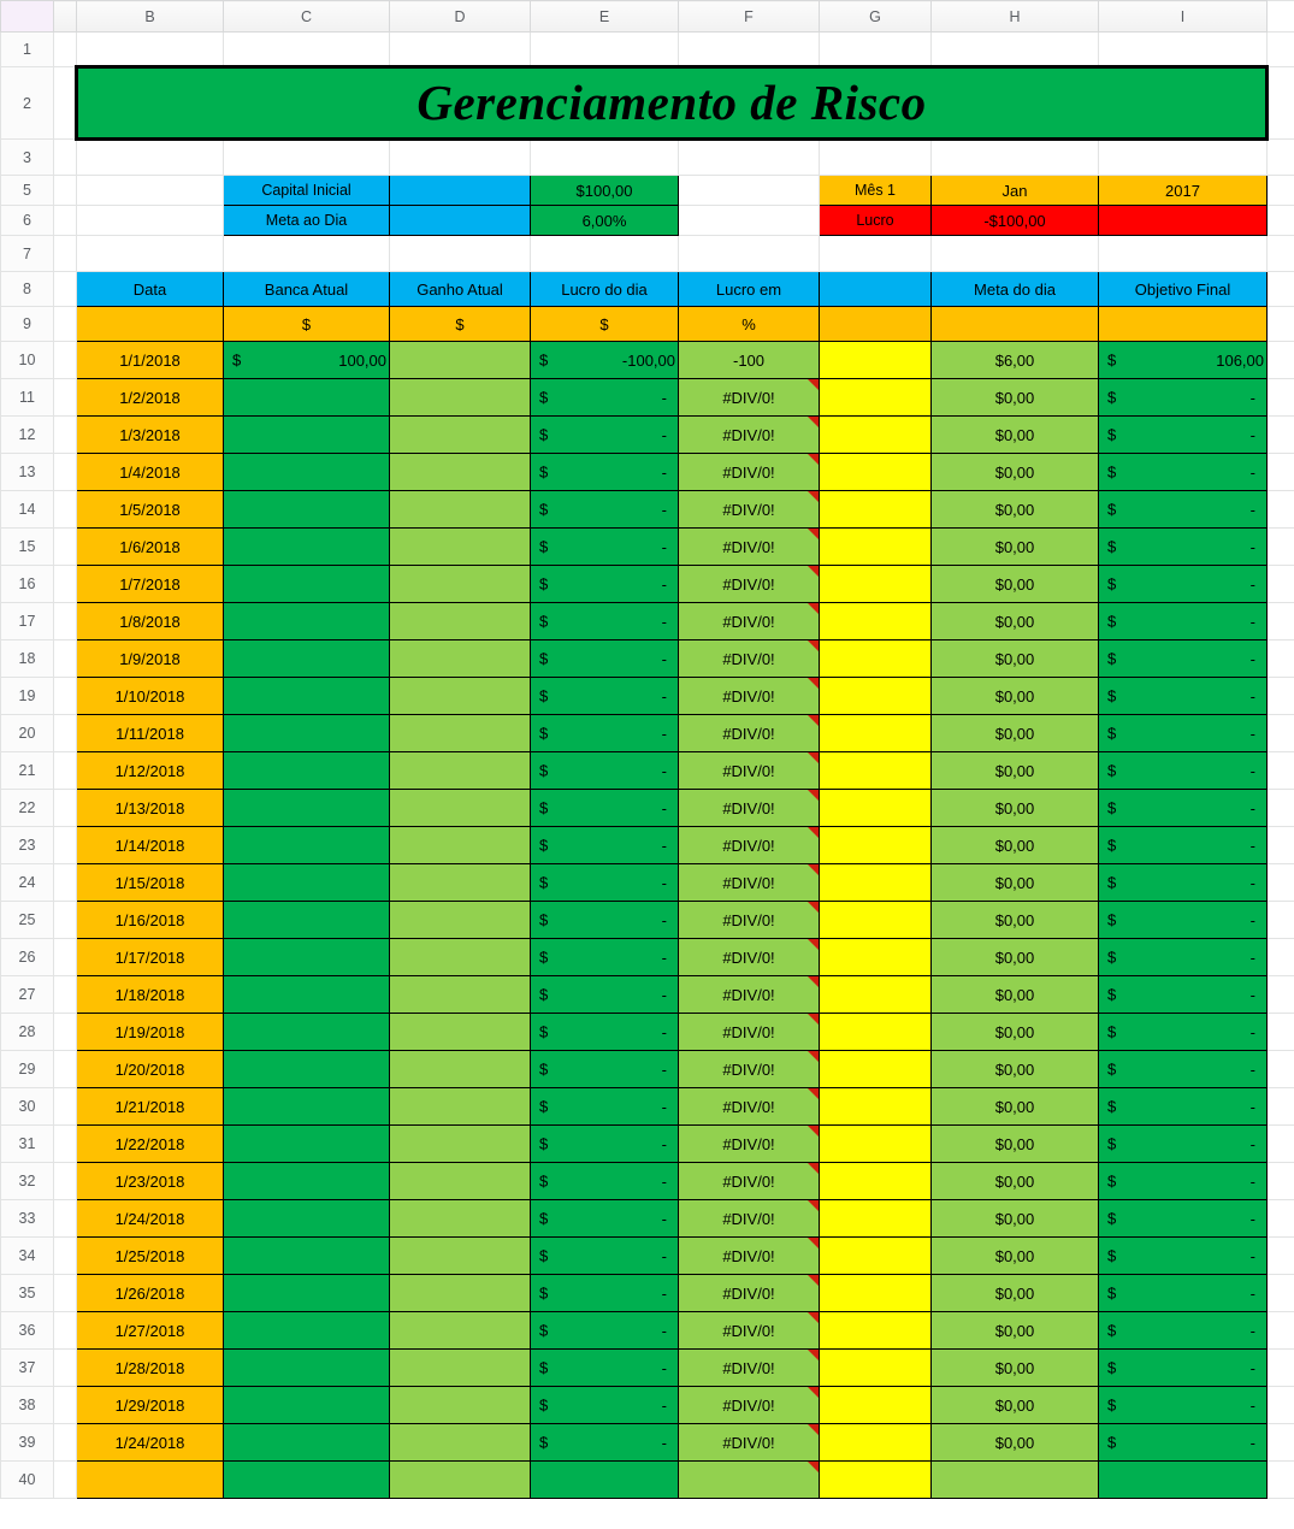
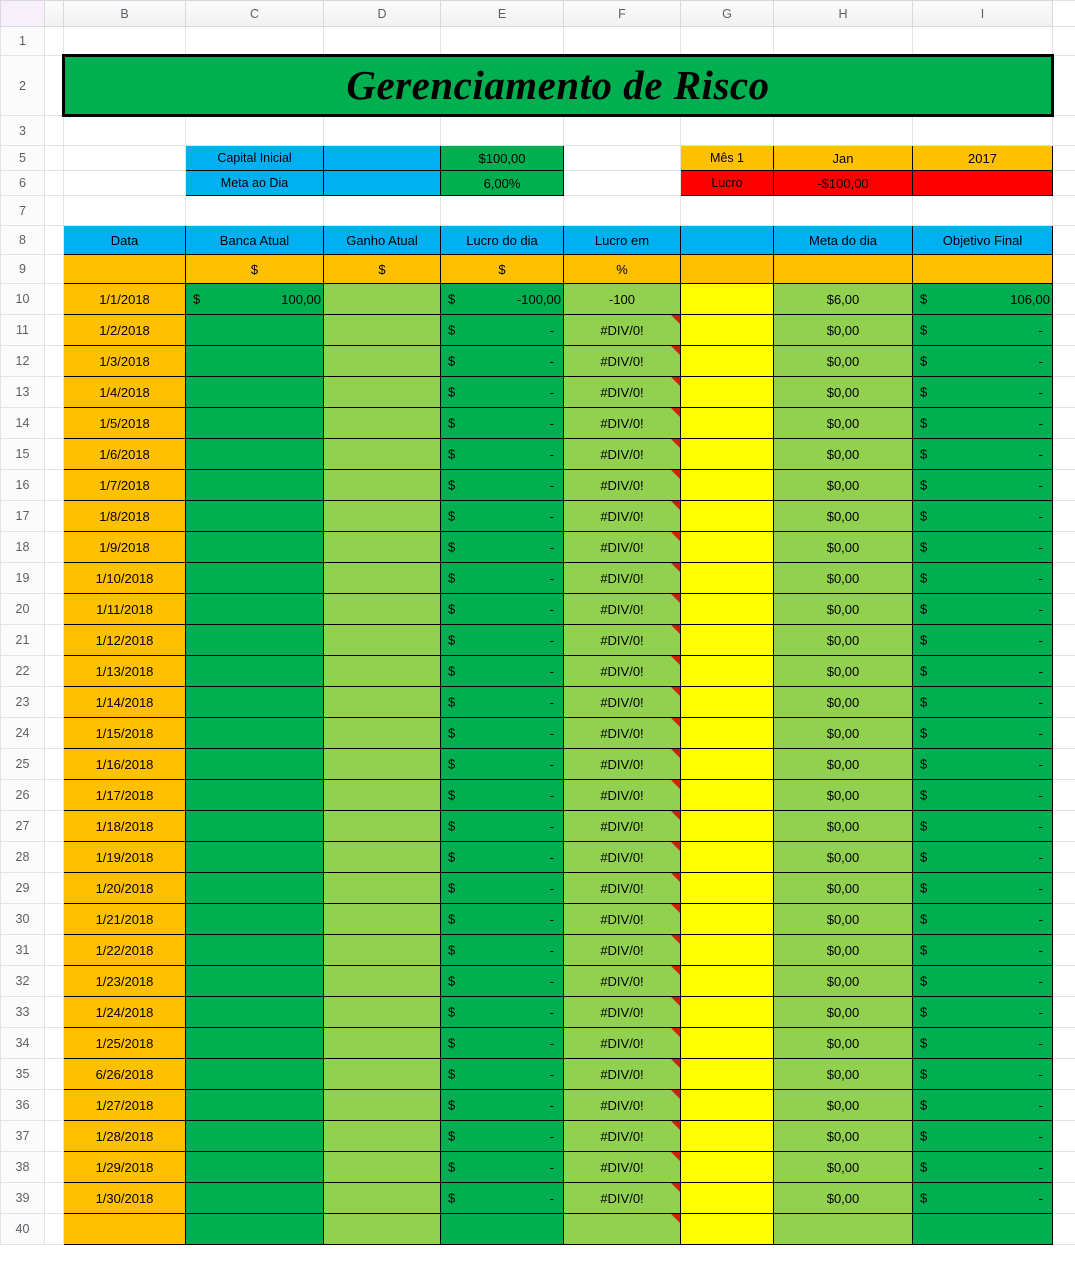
  		B	C	D	E	F	G	H	I
  1
  2		Gerenciamento de Risco
  3
  5			Capital Inicial		$100,00		Mês 1	Jan	2017
  6			Meta ao Dia		6,00%		Lucro	-$100,00
  7
  8		Data	Banca Atual	Ganho Atual	Lucro do dia	Lucro em		Meta do dia	Objetivo Final
  9			$	$	$	%
  10		1/1/2018	$ 100,00		$ -100,00	-100		$6,00	$ 106,00
  11		1/2/2018			$ -	#DIV/0!		$0,00	$ -
  12		1/3/2018			$ -	#DIV/0!		$0,00	$ -
  13		1/4/2018			$ -	#DIV/0!		$0,00	$ -
  14		1/5/2018			$ -	#DIV/0!		$0,00	$ -
  15		1/6/2018			$ -	#DIV/0!		$0,00	$ -
  16		1/7/2018			$ -	#DIV/0!		$0,00	$ -
  17		1/8/2018			$ -	#DIV/0!		$0,00	$ -
  18		1/9/2018			$ -	#DIV/0!		$0,00	$ -
  19		1/10/2018			$ -	#DIV/0!		$0,00	$ -
  20		1/11/2018			$ -	#DIV/0!		$0,00	$ -
  21		1/12/2018			$ -	#DIV/0!		$0,00	$ -
  22		1/13/2018			$ -	#DIV/0!		$0,00	$ -
  23		1/14/2018			$ -	#DIV/0!		$0,00	$ -
  24		1/15/2018			$ -	#DIV/0!		$0,00	$ -
  25		1/16/2018			$ -	#DIV/0!		$0,00	$ -
  26		1/17/2018			$ -	#DIV/0!		$0,00	$ -
  27		1/18/2018			$ -	#DIV/0!		$0,00	$ -
  28		1/19/2018			$ -	#DIV/0!		$0,00	$ -
  29		1/20/2018			$ -	#DIV/0!		$0,00	$ -
  30		1/21/2018			$ -	#DIV/0!		$0,00	$ -
  31		1/22/2018			$ -	#DIV/0!		$0,00	$ -
  32		1/23/2018			$ -	#DIV/0!		$0,00	$ -
  33		1/24/2018			$ -	#DIV/0!		$0,00	$ -
  34		1/25/2018			$ -	#DIV/0!		$0,00	$ -
- 35		1/26/2018			$ -	#DIV/0!		$0,00	$ -
+ 35		6/26/2018			$ -	#DIV/0!		$0,00	$ -
  36		1/27/2018			$ -	#DIV/0!		$0,00	$ -
  37		1/28/2018			$ -	#DIV/0!		$0,00	$ -
  38		1/29/2018			$ -	#DIV/0!		$0,00	$ -
- 39		1/24/2018			$ -	#DIV/0!		$0,00	$ -
+ 39		1/30/2018			$ -	#DIV/0!		$0,00	$ -
  40
